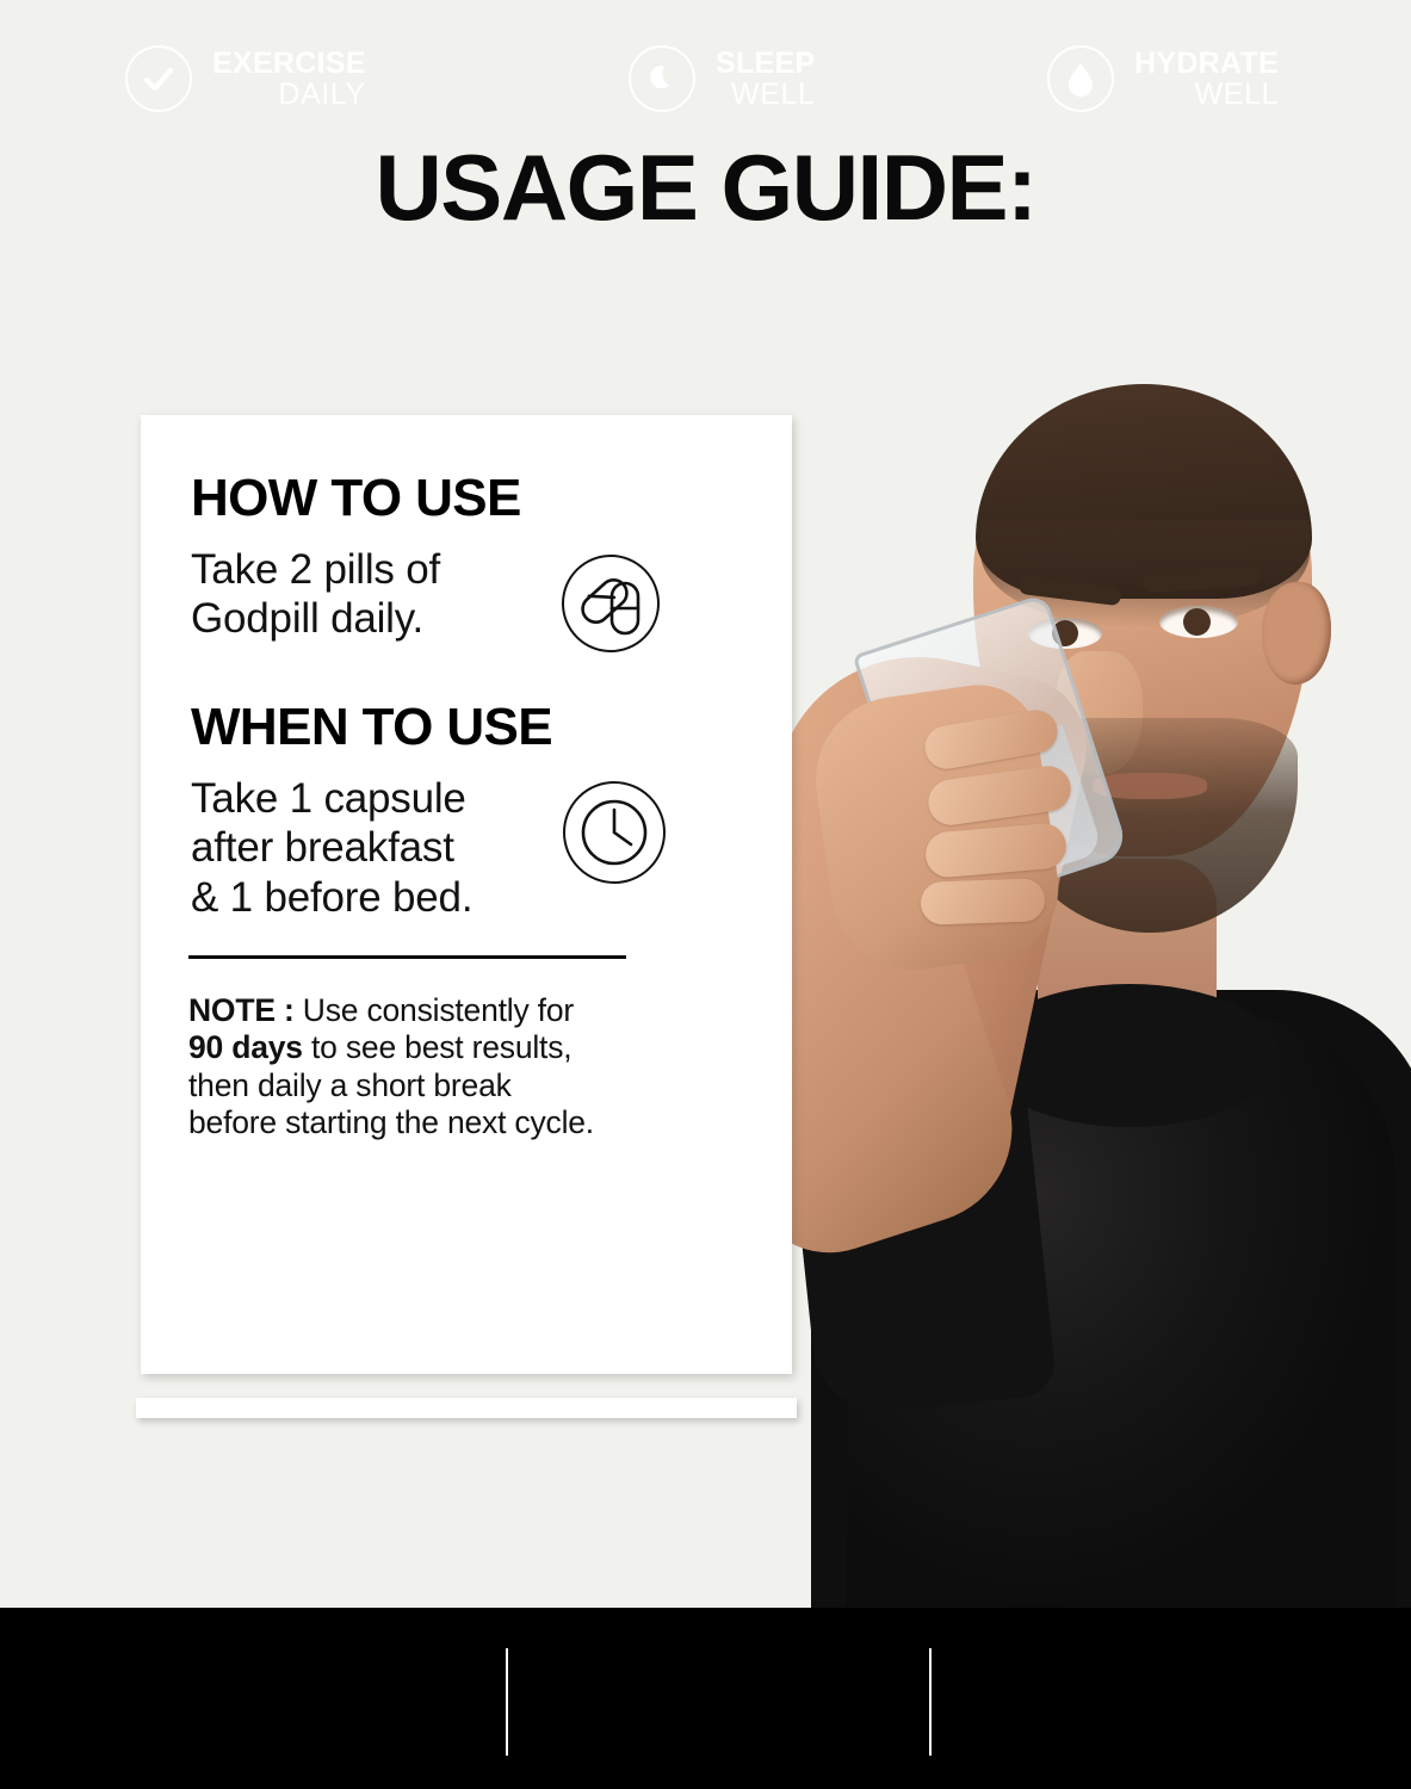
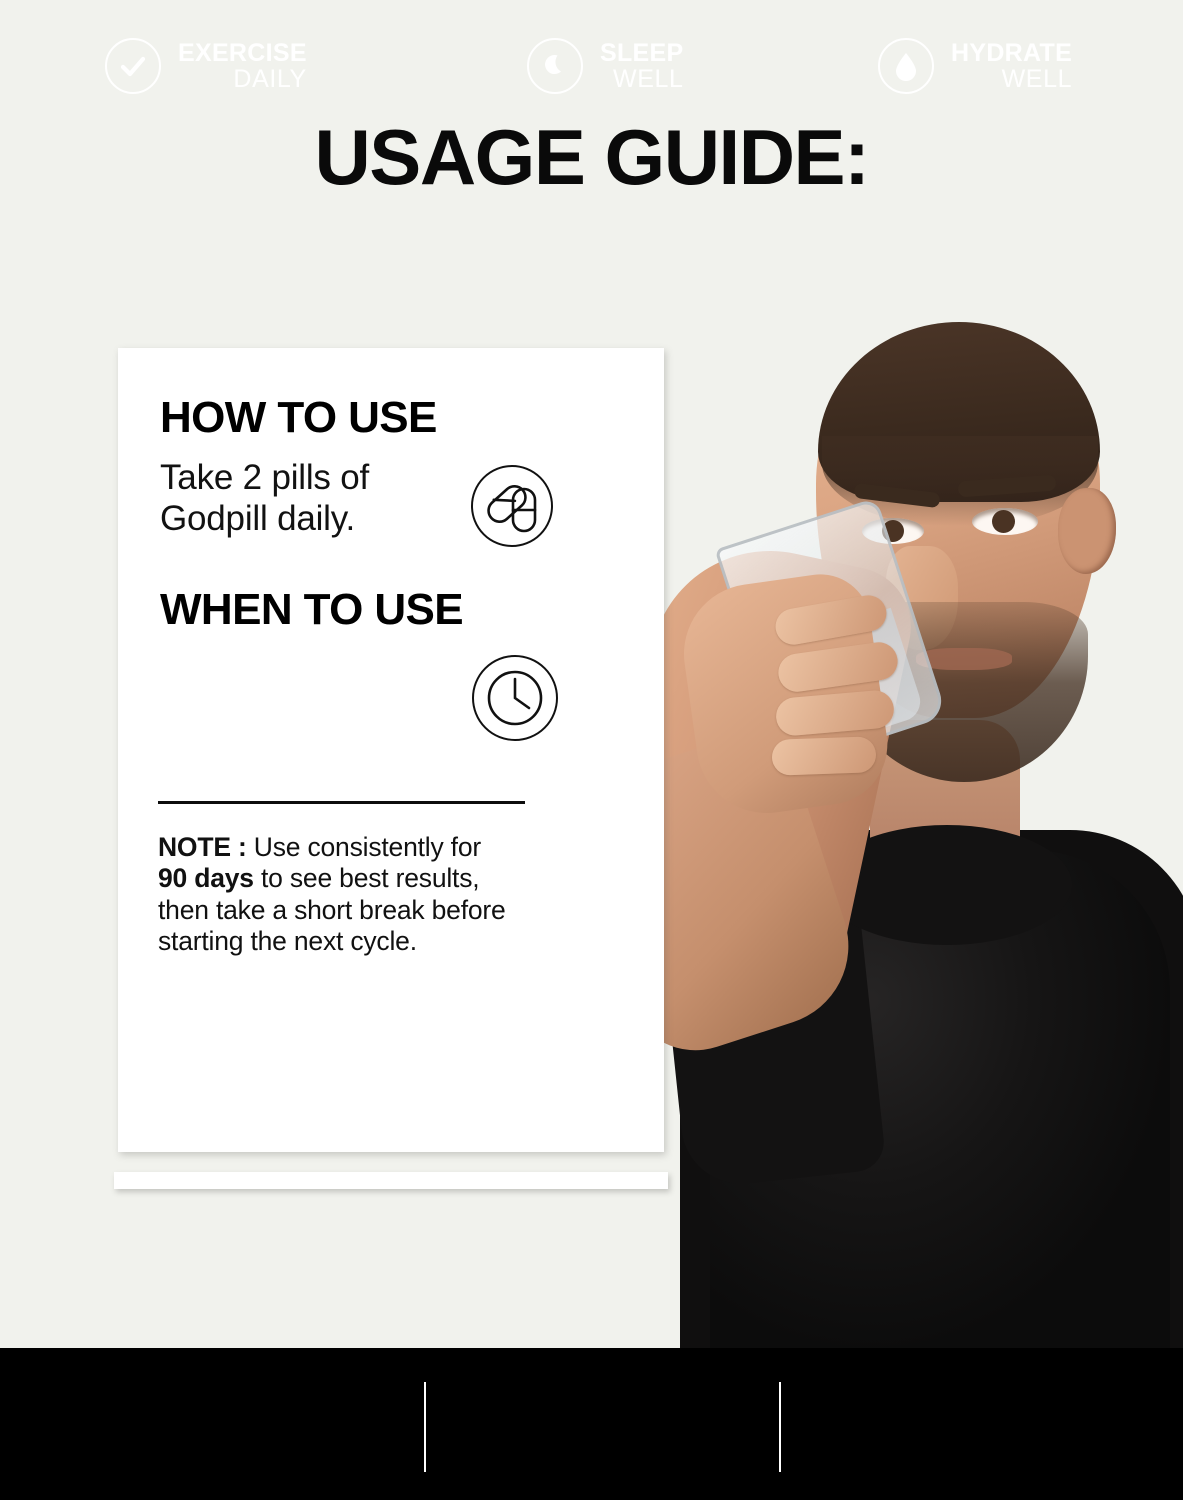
  USAGE GUIDE:
  HOW TO USE
  Take 2 pills of
  Godpill daily.
  WHEN TO USE
- Take 1 capsule
- after breakfast
- & 1 before bed.
- NOTE : Use consistently for 90 days to see best results, then daily a short break before starting the next cycle.
+ NOTE : Use consistently for 90 days to see best results, then take a short break before starting the next cycle.
